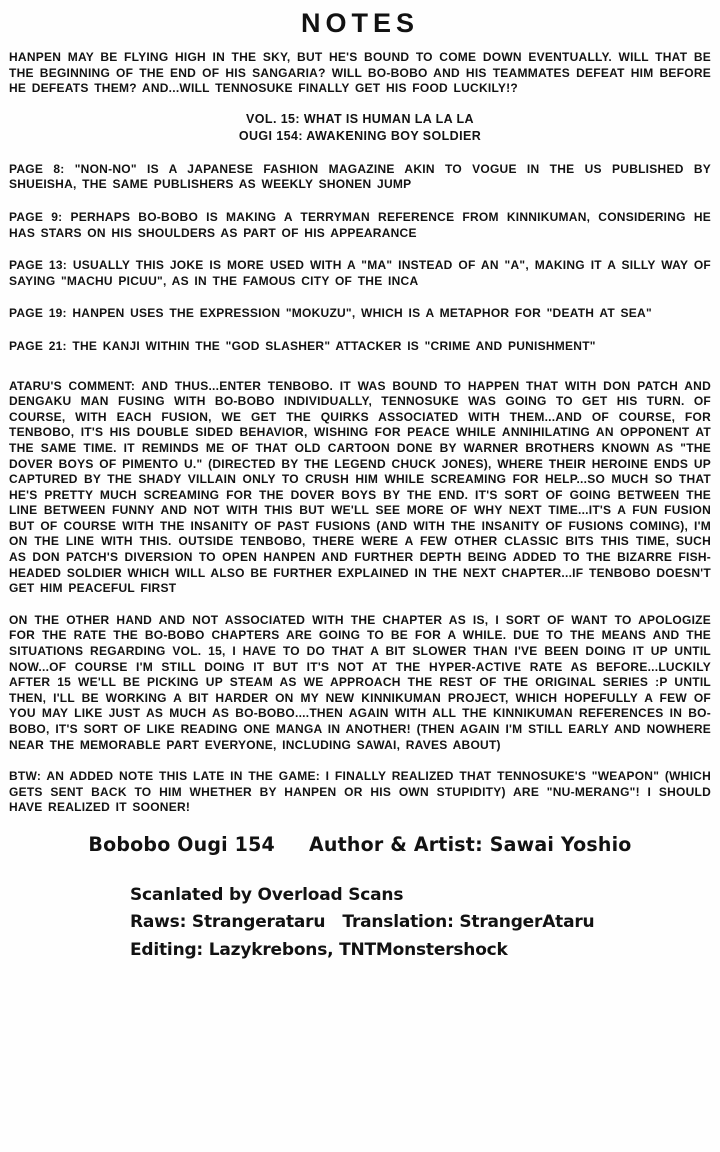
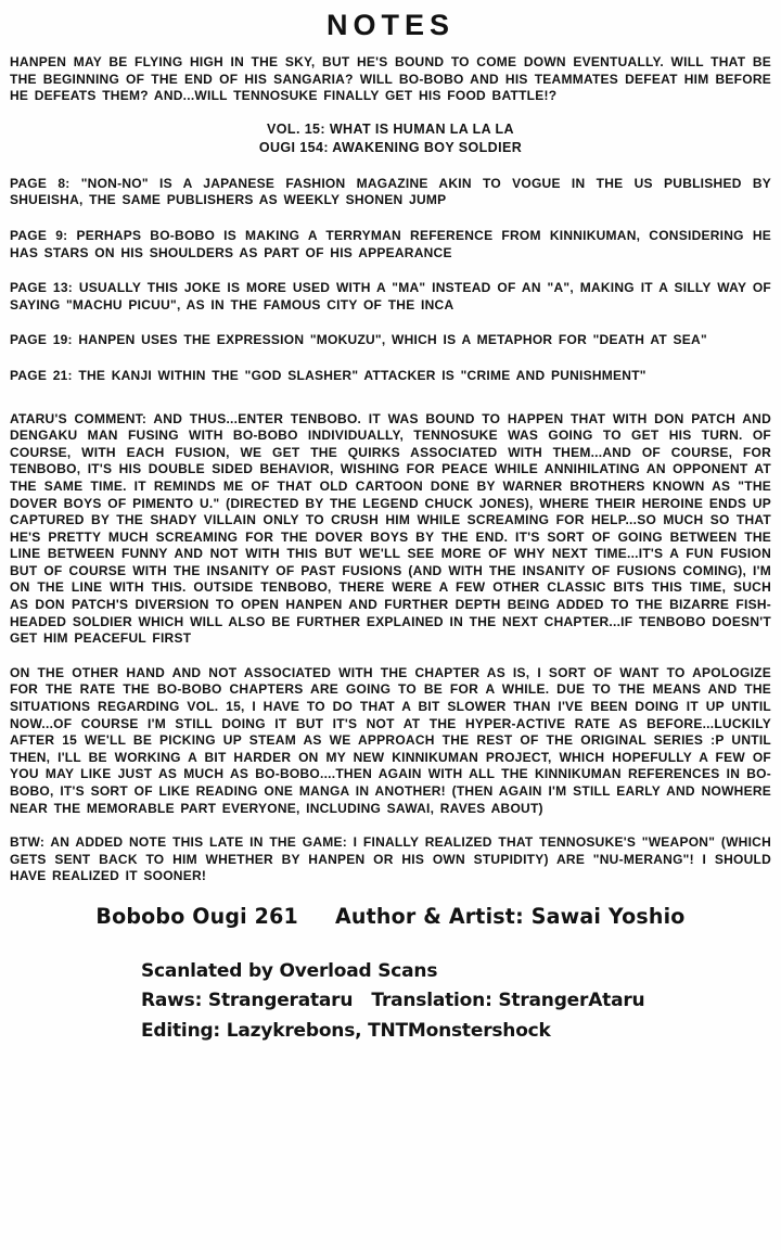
  NOTES
- HANPEN MAY BE FLYING HIGH IN THE SKY, BUT HE'S BOUND TO COME DOWN EVENTUALLY. WILL THAT BE THE BEGINNING OF THE END OF HIS SANGARIA? WILL BO-BOBO AND HIS TEAMMATES DEFEAT HIM BEFORE HE DEFEATS THEM? AND...WILL TENNOSUKE FINALLY GET HIS FOOD LUCKILY!?
+ HANPEN MAY BE FLYING HIGH IN THE SKY, BUT HE'S BOUND TO COME DOWN EVENTUALLY. WILL THAT BE THE BEGINNING OF THE END OF HIS SANGARIA? WILL BO-BOBO AND HIS TEAMMATES DEFEAT HIM BEFORE HE DEFEATS THEM? AND...WILL TENNOSUKE FINALLY GET HIS FOOD BATTLE!?
  VOL. 15: WHAT IS HUMAN LA LA LA
  OUGI 154: AWAKENING BOY SOLDIER
  PAGE 8: "NON-NO" IS A JAPANESE FASHION MAGAZINE AKIN TO VOGUE IN THE US PUBLISHED BY SHUEISHA, THE SAME PUBLISHERS AS WEEKLY SHONEN JUMP
  PAGE 9: PERHAPS BO-BOBO IS MAKING A TERRYMAN REFERENCE FROM KINNIKUMAN, CONSIDERING HE HAS STARS ON HIS SHOULDERS AS PART OF HIS APPEARANCE
  PAGE 13: USUALLY THIS JOKE IS MORE USED WITH A "MA" INSTEAD OF AN "A", MAKING IT A SILLY WAY OF SAYING "MACHU PICUU", AS IN THE FAMOUS CITY OF THE INCA
  PAGE 19: HANPEN USES THE EXPRESSION "MOKUZU", WHICH IS A METAPHOR FOR "DEATH AT SEA"
  PAGE 21: THE KANJI WITHIN THE "GOD SLASHER" ATTACKER IS "CRIME AND PUNISHMENT"
  ATARU'S COMMENT: AND THUS...ENTER TENBOBO. IT WAS BOUND TO HAPPEN THAT WITH DON PATCH AND DENGAKU MAN FUSING WITH BO-BOBO INDIVIDUALLY, TENNOSUKE WAS GOING TO GET HIS TURN. OF COURSE, WITH EACH FUSION, WE GET THE QUIRKS ASSOCIATED WITH THEM...AND OF COURSE, FOR TENBOBO, IT'S HIS DOUBLE SIDED BEHAVIOR, WISHING FOR PEACE WHILE ANNIHILATING AN OPPONENT AT THE SAME TIME. IT REMINDS ME OF THAT OLD CARTOON DONE BY WARNER BROTHERS KNOWN AS "THE DOVER BOYS OF PIMENTO U." (DIRECTED BY THE LEGEND CHUCK JONES), WHERE THEIR HEROINE ENDS UP CAPTURED BY THE SHADY VILLAIN ONLY TO CRUSH HIM WHILE SCREAMING FOR HELP...SO MUCH SO THAT HE'S PRETTY MUCH SCREAMING FOR THE DOVER BOYS BY THE END. IT'S SORT OF GOING BETWEEN THE LINE BETWEEN FUNNY AND NOT WITH THIS BUT WE'LL SEE MORE OF WHY NEXT TIME...IT'S A FUN FUSION BUT OF COURSE WITH THE INSANITY OF PAST FUSIONS (AND WITH THE INSANITY OF FUSIONS COMING), I'M ON THE LINE WITH THIS. OUTSIDE TENBOBO, THERE WERE A FEW OTHER CLASSIC BITS THIS TIME, SUCH AS DON PATCH'S DIVERSION TO OPEN HANPEN AND FURTHER DEPTH BEING ADDED TO THE BIZARRE FISH-HEADED SOLDIER WHICH WILL ALSO BE FURTHER EXPLAINED IN THE NEXT CHAPTER...IF TENBOBO DOESN'T GET HIM PEACEFUL FIRST
  ON THE OTHER HAND AND NOT ASSOCIATED WITH THE CHAPTER AS IS, I SORT OF WANT TO APOLOGIZE FOR THE RATE THE BO-BOBO CHAPTERS ARE GOING TO BE FOR A WHILE. DUE TO THE MEANS AND THE SITUATIONS REGARDING VOL. 15, I HAVE TO DO THAT A BIT SLOWER THAN I'VE BEEN DOING IT UP UNTIL NOW...OF COURSE I'M STILL DOING IT BUT IT'S NOT AT THE HYPER-ACTIVE RATE AS BEFORE...LUCKILY AFTER 15 WE'LL BE PICKING UP STEAM AS WE APPROACH THE REST OF THE ORIGINAL SERIES :P UNTIL THEN, I'LL BE WORKING A BIT HARDER ON MY NEW KINNIKUMAN PROJECT, WHICH HOPEFULLY A FEW OF YOU MAY LIKE JUST AS MUCH AS BO-BOBO....THEN AGAIN WITH ALL THE KINNIKUMAN REFERENCES IN BO-BOBO, IT'S SORT OF LIKE READING ONE MANGA IN ANOTHER! (THEN AGAIN I'M STILL EARLY AND NOWHERE NEAR THE MEMORABLE PART EVERYONE, INCLUDING SAWAI, RAVES ABOUT)
  BTW: AN ADDED NOTE THIS LATE IN THE GAME: I FINALLY REALIZED THAT TENNOSUKE'S "WEAPON" (WHICH GETS SENT BACK TO HIM WHETHER BY HANPEN OR HIS OWN STUPIDITY) ARE "NU-MERANG"! I SHOULD HAVE REALIZED IT SOONER!
- Bobobo Ougi 154
+ Bobobo Ougi 261
  Author & Artist: Sawai Yoshio
  Scanlated by Overload Scans
  Raws: Strangerataru Translation: StrangerAtaru
  Editing: Lazykrebons, TNTMonstershock
